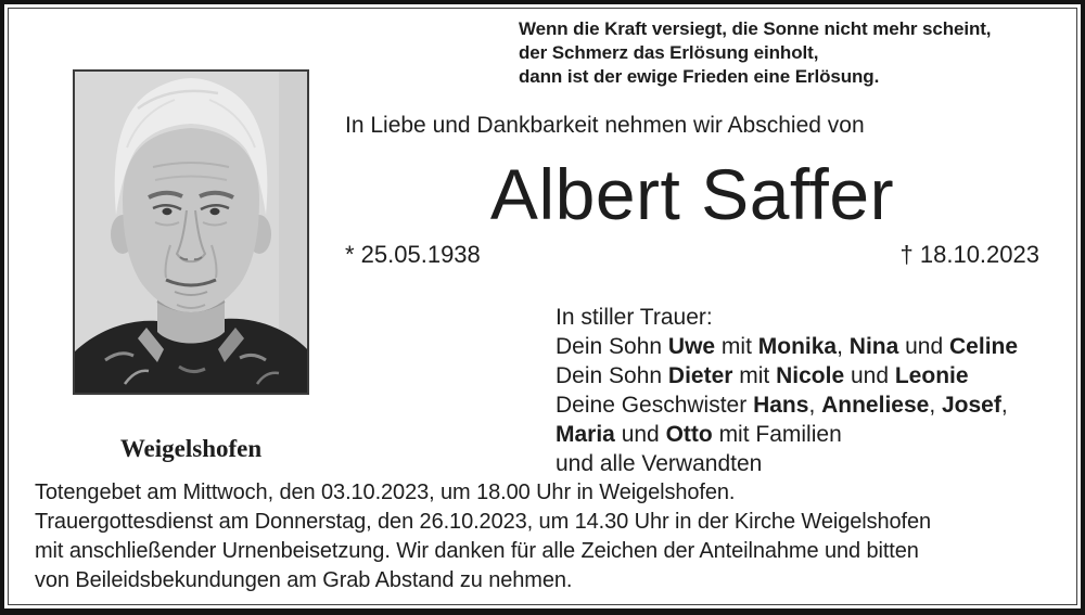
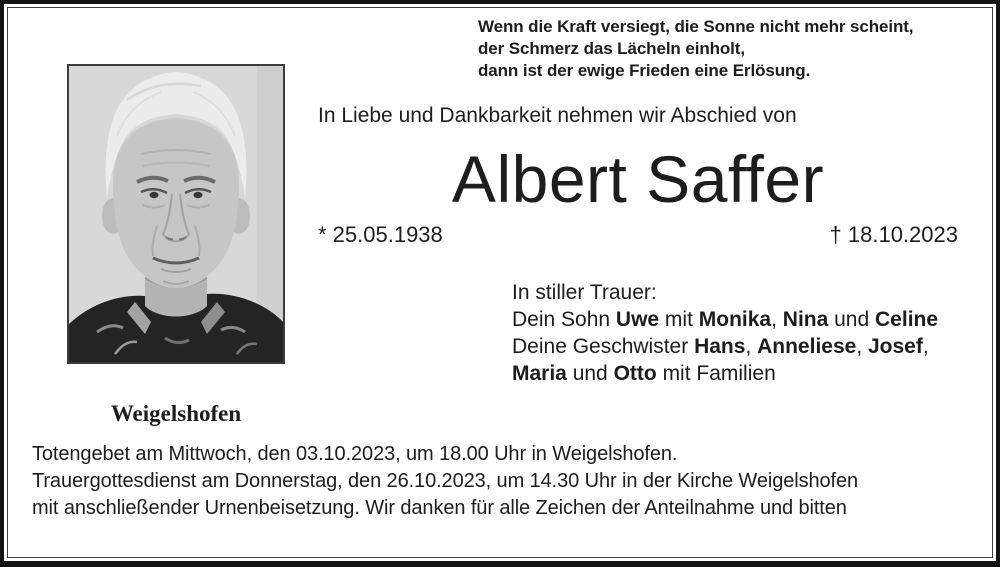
  Weigelshofen
  Wenn die Kraft versiegt, die Sonne nicht mehr scheint,
- der Schmerz das Erlösung einholt,
+ der Schmerz das Lächeln einholt,
  dann ist der ewige Frieden eine Erlösung.
  In Liebe und Dankbarkeit nehmen wir Abschied von
  Albert Saffer
  * 25.05.1938
  † 18.10.2023
  In stiller Trauer:
  Dein Sohn Uwe mit Monika, Nina und Celine
- Dein Sohn Dieter mit Nicole und Leonie
  Deine Geschwister Hans, Anneliese, Josef,
  Maria und Otto mit Familien
- und alle Verwandten
  Totengebet am Mittwoch, den 03.10.2023, um 18.00 Uhr in Weigelshofen.
  Trauergottesdienst am Donnerstag, den 26.10.2023, um 14.30 Uhr in der Kirche Weigelshofen
  mit anschließender Urnenbeisetzung. Wir danken für alle Zeichen der Anteilnahme und bitten
- von Beileidsbekundungen am Grab Abstand zu nehmen.
